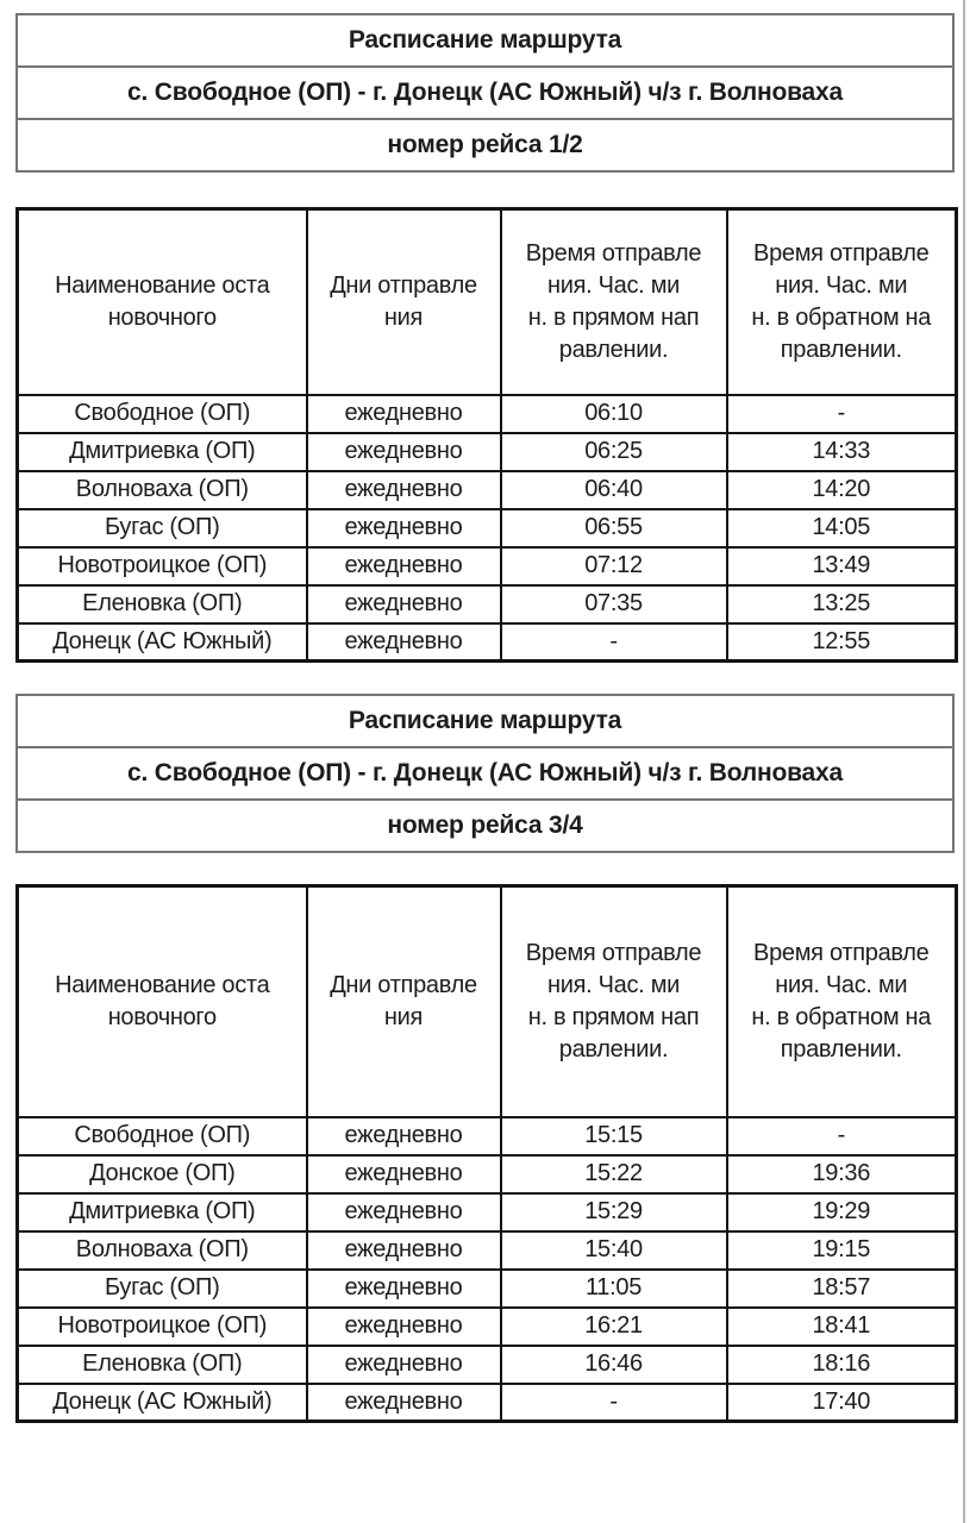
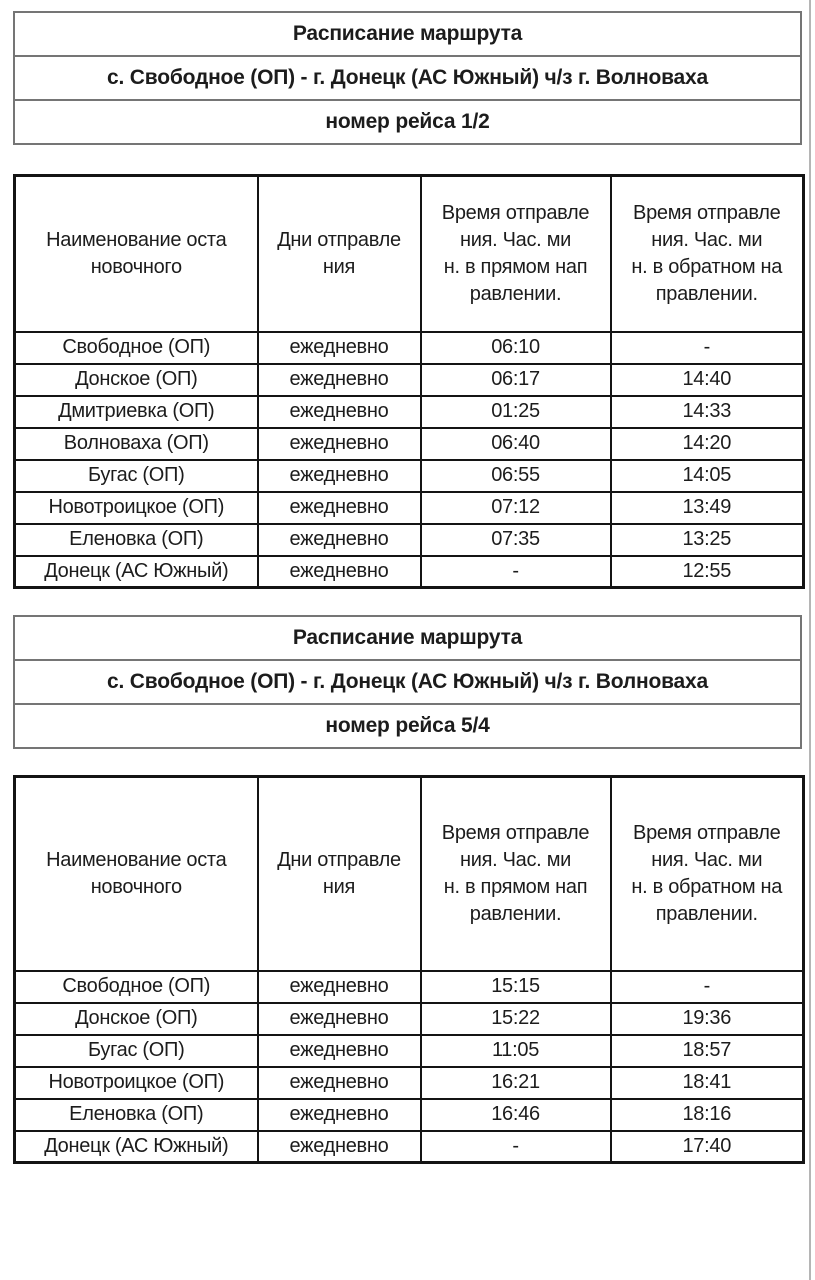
  Расписание маршрута
  с. Свободное (ОП) - г. Донецк (АС Южный) ч/з г. Волноваха
  номер рейса 1/2
  Наименование оста новочного	Дни отправле ния	Время отправле ния. Час. ми н. в прямом нап равлении.	Время отправле ния. Час. ми н. в обратном на правлении.
  Свободное (ОП)	ежедневно	06:10	-
+ Донское (ОП)	ежедневно	06:17	14:40
- Дмитриевка (ОП)	ежедневно	06:25	14:33
+ Дмитриевка (ОП)	ежедневно	01:25	14:33
  Волноваха (ОП)	ежедневно	06:40	14:20
  Бугас (ОП)	ежедневно	06:55	14:05
  Новотроицкое (ОП)	ежедневно	07:12	13:49
  Еленовка (ОП)	ежедневно	07:35	13:25
  Донецк (АС Южный)	ежедневно	-	12:55
  Расписание маршрута
  с. Свободное (ОП) - г. Донецк (АС Южный) ч/з г. Волноваха
- номер рейса 3/4
+ номер рейса 5/4
  Наименование оста новочного	Дни отправле ния	Время отправле ния. Час. ми н. в прямом нап равлении.	Время отправле ния. Час. ми н. в обратном на правлении.
  Свободное (ОП)	ежедневно	15:15	-
  Донское (ОП)	ежедневно	15:22	19:36
- Дмитриевка (ОП)	ежедневно	15:29	19:29
- Волноваха (ОП)	ежедневно	15:40	19:15
  Бугас (ОП)	ежедневно	11:05	18:57
  Новотроицкое (ОП)	ежедневно	16:21	18:41
  Еленовка (ОП)	ежедневно	16:46	18:16
  Донецк (АС Южный)	ежедневно	-	17:40
